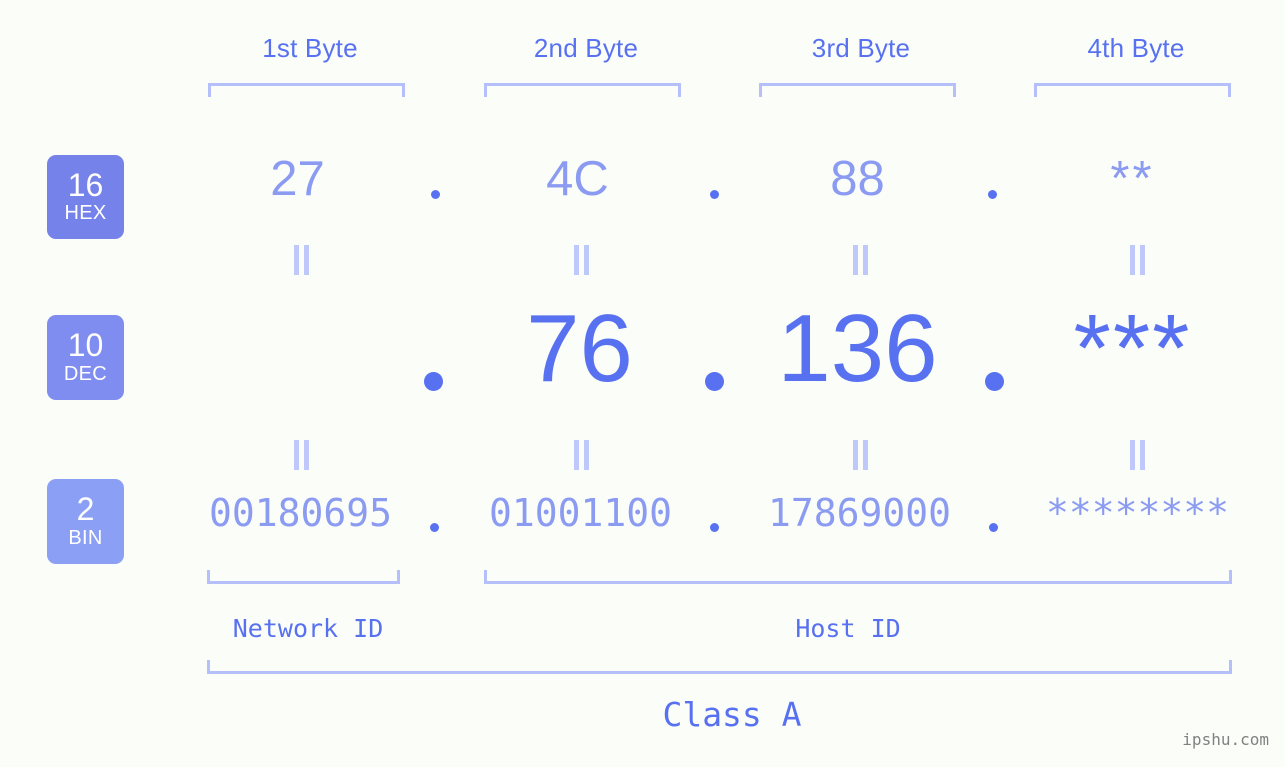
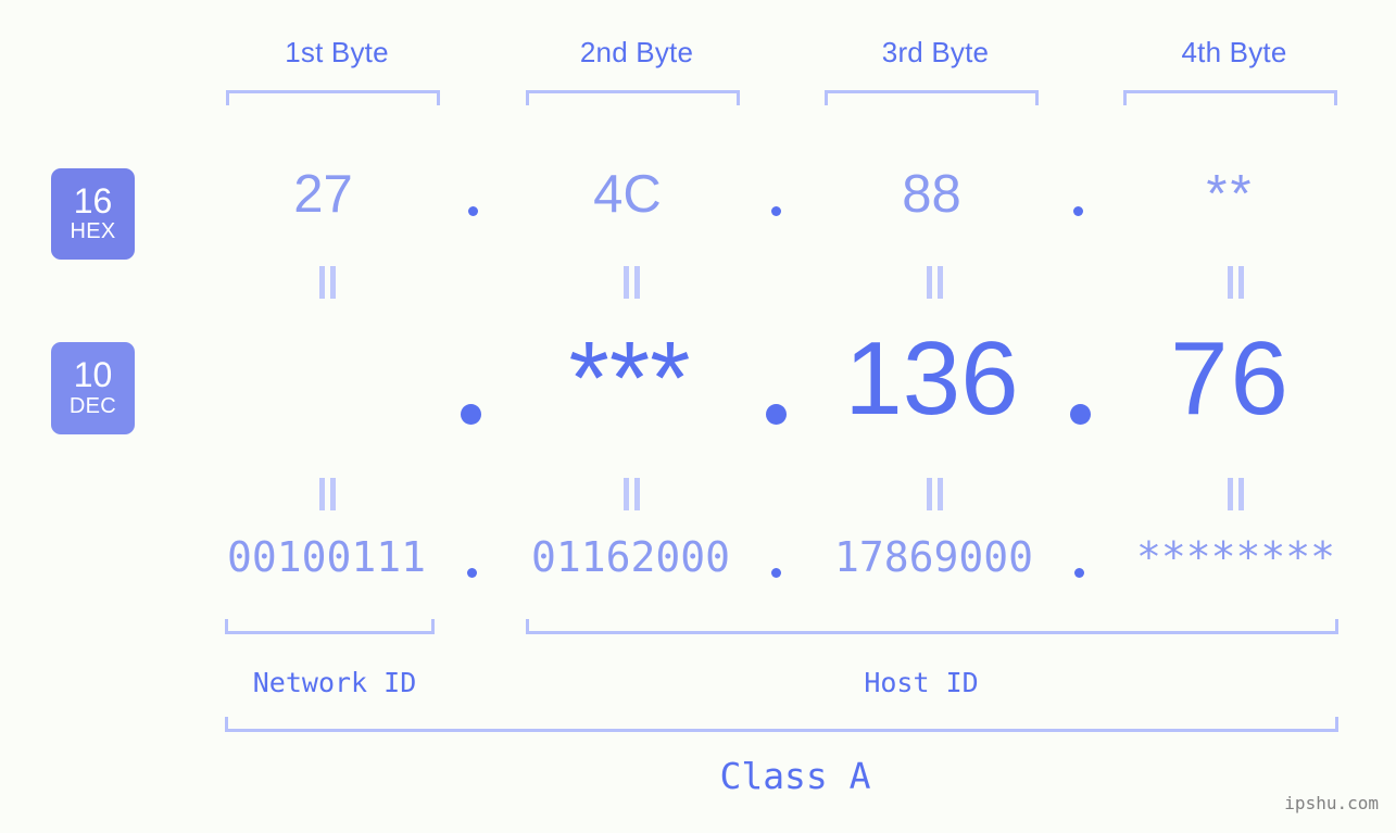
  1st Byte
  2nd Byte
  3rd Byte
  4th Byte
  16
  HEX
  10
  DEC
- 2
- BIN
  27
  4C
  88
  **
- 76
+ ***
  136
- ***
+ 76
- 00180695
+ 00100111
- 01001100
+ 01162000
  17869000
  ********
  Network ID
  Host ID
  Class A
  ipshu.com
